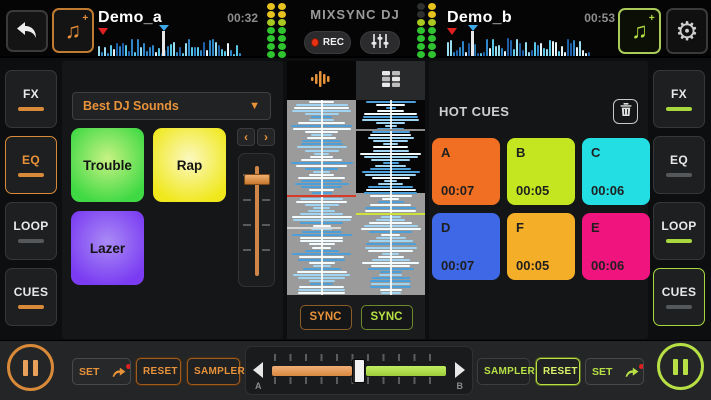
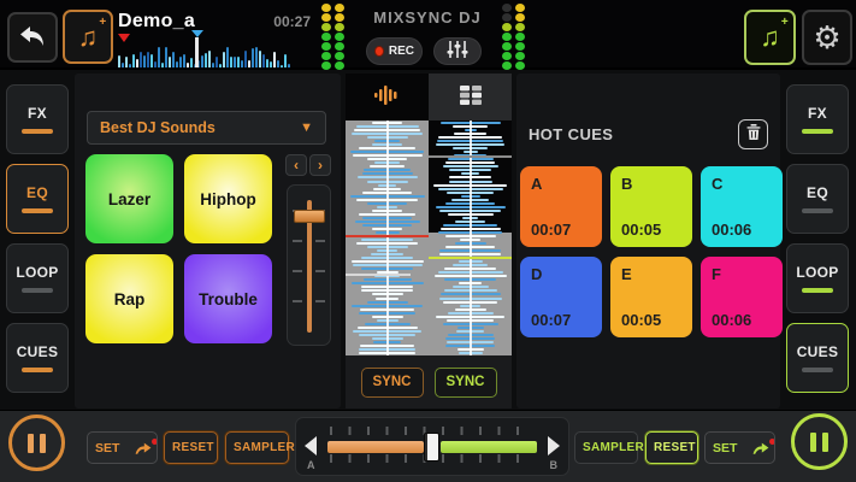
  ♫
  +
  Demo_a
- 00:32
+ 00:27
  MIXSYNC DJ
  REC
- Demo_b
- 00:53
  ♫
  +
  ⚙
  FX
  EQ
  LOOP
  CUES
  Best DJ Sounds
  ▼
- Trouble
+ Lazer
+ Hiphop
  Rap
- Lazer
+ Trouble
  ‹
  ›
  SYNC
  SYNC
  HOT CUES
  A
  00:07
  B
  00:05
  C
  00:06
  D
  00:07
- F
+ E
  00:05
- E
+ F
  00:06
  FX
  EQ
  LOOP
  CUES
  SET
  RESET
  SAMPLER
  A
  B
  SAMPLER
  RESET
  SET
